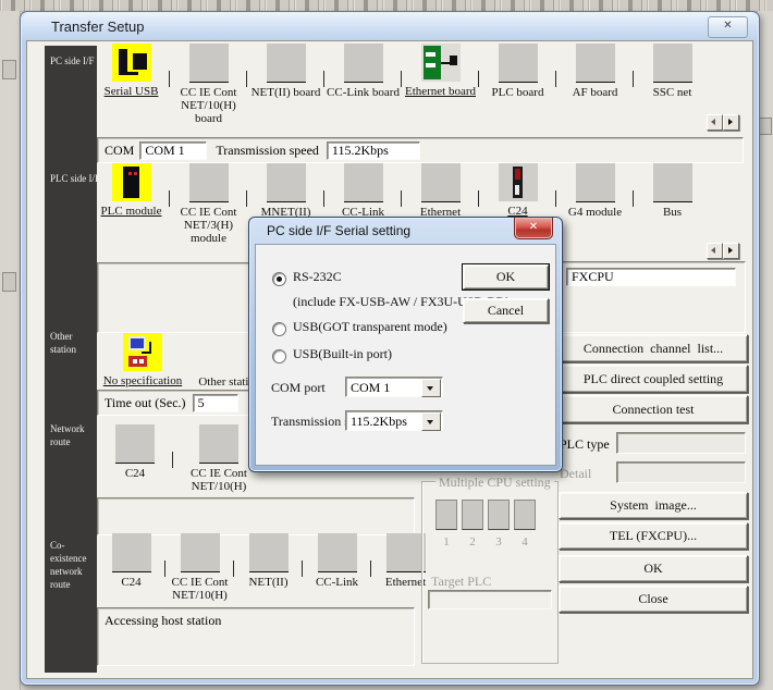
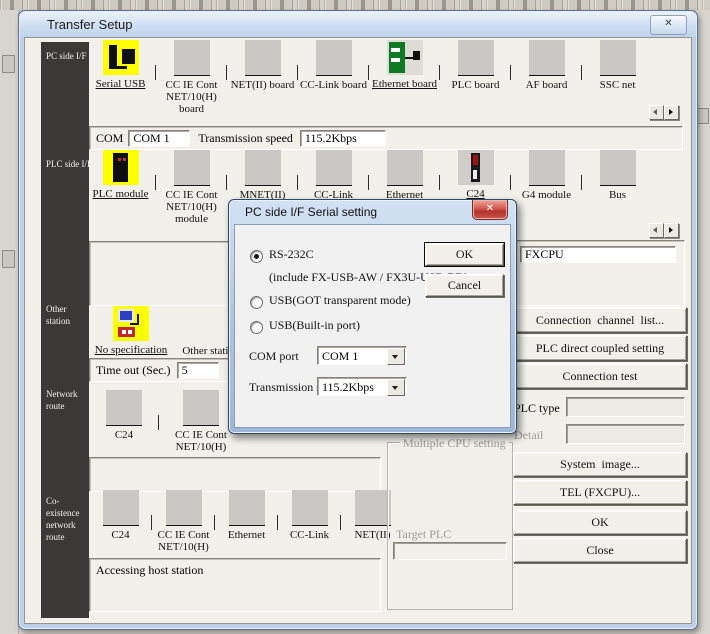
  Transfer Setup
  ✕
  PC side I/F
  PLC side I
  Other station
  Network route
  Co-existence network route
  Serial USB
  CC IE Cont NET/10(H) board
  NET(II) board
  CC-Link board
  Ethernet board
  PLC board
  AF board
  SSC net
  COM
  COM 1
  Transmission speed
  115.2Kbps
  PLC module
- CC IE Cont NET/3(H) module
+ CC IE Cont NET/10(H) module
  C24
  G4 module
  Bus
  FXCPU
  No specification
  Time out (Sec.)
  5
  C24
  CC IE Cont NET/10(H)
  C24
  CC IE Cont NET/10(H)
- NET(II)
+ Ethernet
  CC-Link
- Ethernet
+ NET(II)
  Accessing host station
  Multiple CPU setting
- 1
- 2
- 3
- 4
  Target PLC
  Connection channel list...
  PLC direct coupled setting
  Connection test
  PLC type
  Detail
  System image...
  TEL (FXCPU)...
  OK
  Close
  PC side I/F Serial setting
  ✕
  RS-232C
  (include FX-USB-AW / FX3U-
  USB(GOT transparent mode)
  USB(Built-in port)
  COM port
  COM 1
  Transmission
  115.2Kbps
  OK
  Cancel
